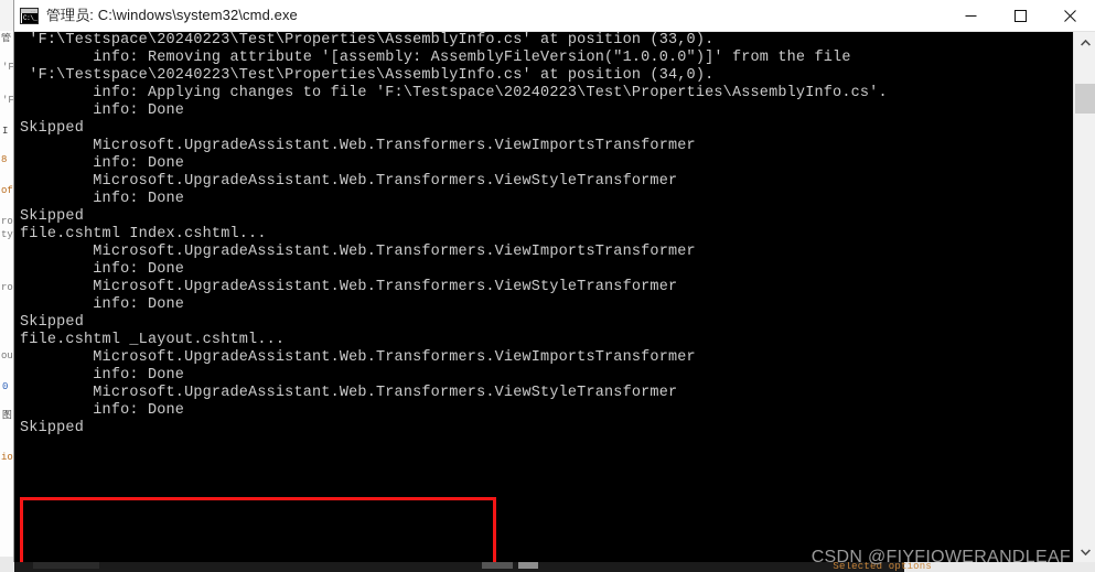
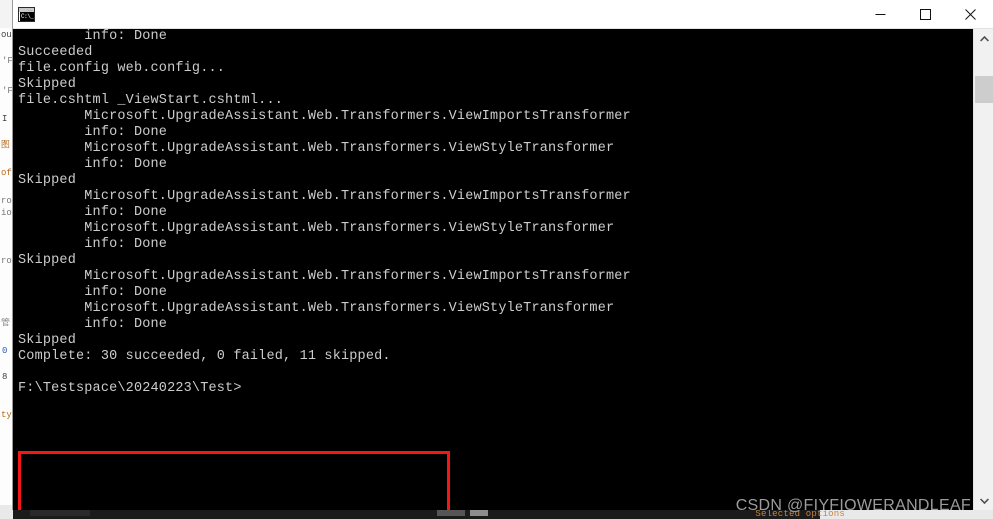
- 管
+ ou
  'F
  'F
  I
- 8
+ 图
  of
  ro
- ty
+ io
  ro
- ou
+ 管
  0
- 图
+ 8
- io
+ ty
  Selected options
- 管理员: C:\windows\system32\cmd.exe
- 'F:\Testspace\20240223\Test\Properties\AssemblyInfo.cs' at position (33,0).
- info: Removing attribute '[assembly: AssemblyFileVersion("1.0.0.0")]' from the file
- 'F:\Testspace\20240223\Test\Properties\AssemblyInfo.cs' at position (34,0).
- info: Applying changes to file 'F:\Testspace\20240223\Test\Properties\AssemblyInfo.cs'.
  info: Done
+ Succeeded
+ file.config web.config...
  Skipped
+ file.cshtml _ViewStart.cshtml...
  Microsoft.UpgradeAssistant.Web.Transformers.ViewImportsTransformer
  info: Done
  Microsoft.UpgradeAssistant.Web.Transformers.ViewStyleTransformer
  info: Done
  Skipped
- file.cshtml Index.cshtml...
  Microsoft.UpgradeAssistant.Web.Transformers.ViewImportsTransformer
  info: Done
  Microsoft.UpgradeAssistant.Web.Transformers.ViewStyleTransformer
  info: Done
  Skipped
- file.cshtml _Layout.cshtml...
  Microsoft.UpgradeAssistant.Web.Transformers.ViewImportsTransformer
  info: Done
  Microsoft.UpgradeAssistant.Web.Transformers.ViewStyleTransformer
  info: Done
  Skipped
+ Complete: 30 succeeded, 0 failed, 11 skipped.
+ F:\Testspace\20240223\Test>
  CSDN @FIYFIOWERANDLEAF
